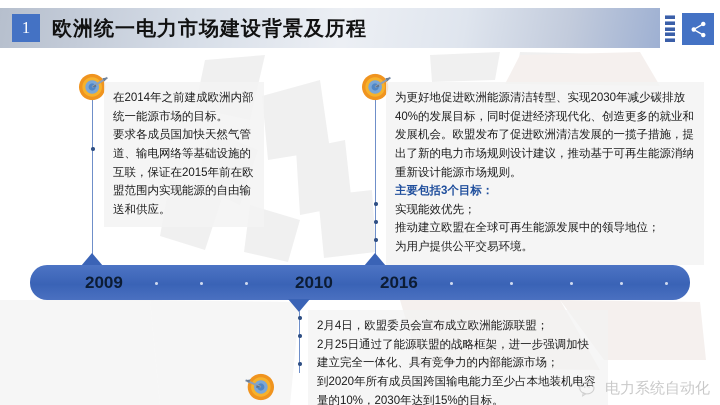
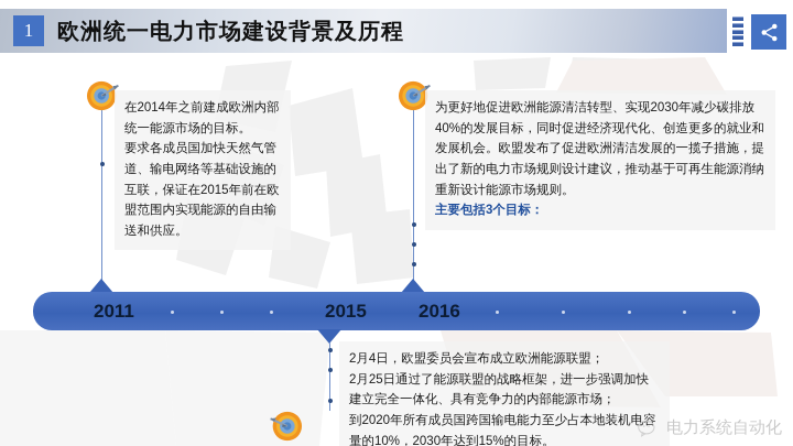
  1
  欧洲统一电力市场建设背景及历程
  在2014年之前建成欧洲内部统一能源市场的目标。
  要求各成员国加快天然气管道、输电网络等基础设施的互联，保证在2015年前在欧盟范围内实现能源的自由输送和供应。
  为更好地促进欧洲能源清洁转型、实现2030年减少碳排放40%的发展目标，同时促进经济现代化、创造更多的就业和发展机会。欧盟发布了促进欧洲清洁发展的一揽子措施，提出了新的电力市场规则设计建议，推动基于可再生能源消纳重新设计能源市场规则。
  主要包括3个目标：
- 实现能效优先；
- 推动建立欧盟在全球可再生能源发展中的领导地位；
- 为用户提供公平交易环境。
- 2009
+ 2011
- 2010
+ 2015
  2016
  2月4日，欧盟委员会宣布成立欧洲能源联盟；
  2月25日通过了能源联盟的战略框架，进一步强调加快建立完全一体化、具有竞争力的内部能源市场；
  到2020年所有成员国跨国输电能力至少占本地装机电容量的10%，2030年达到15%的目标。
  电力系统自动化
